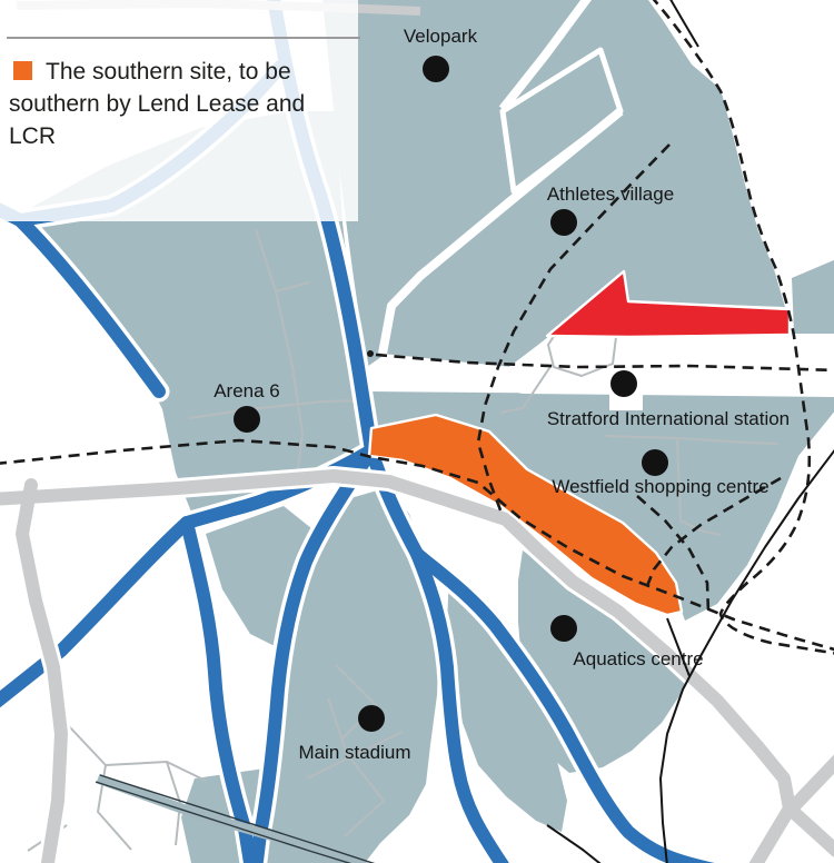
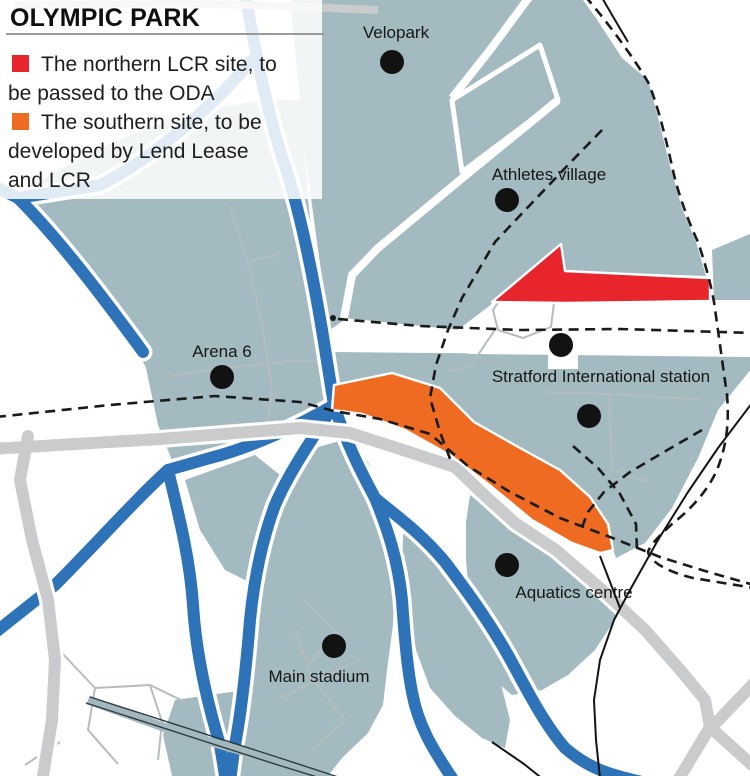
  Velopark
  Athletes village
  Arena 6
  Stratford International station
- Westfield shopping centre
  Aquatics centre
  Main stadium
+ OLYMPIC PARK
+ The northern LCR site, to be passed to the ODA
- The southern site, to be southern by Lend Lease and LCR
+ The southern site, to be developed by Lend Lease and LCR
